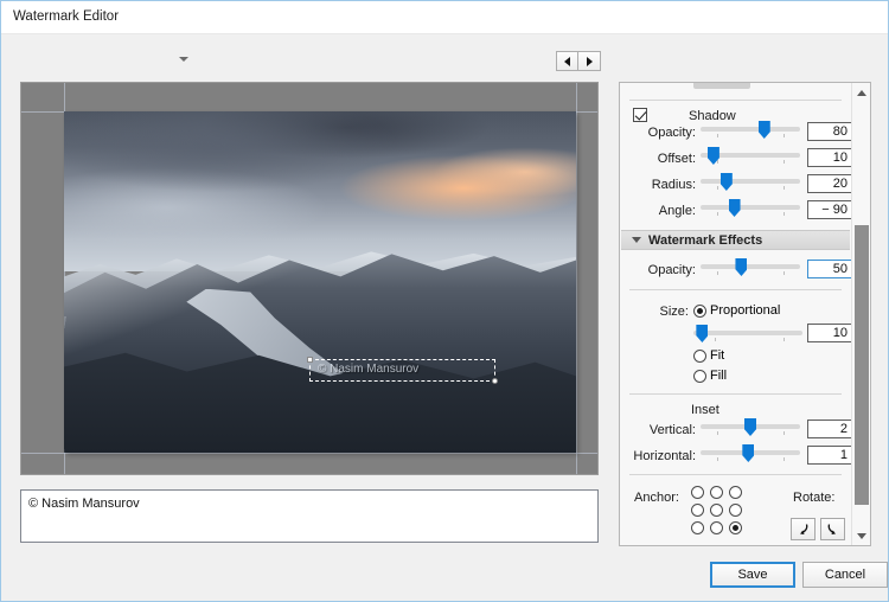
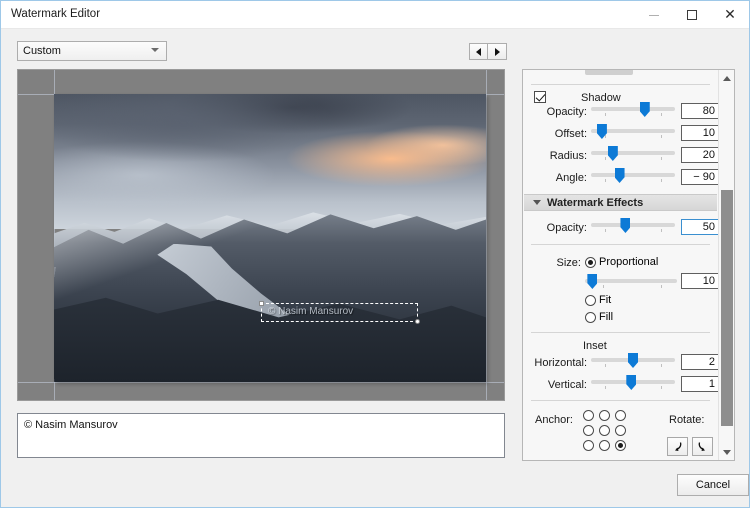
  Watermark Editor
+ ✕
+ Custom
  © Nasim Mansurov
  © Nasim Mansurov
  Shadow
  Opacity:
  80
  Offset:
  10
  Radius:
  20
  Angle:
  − 90
  Watermark Effects
  Opacity:
  50
  Size:
  Proportional
  10
  Fit
  Fill
  Inset
- Vertical:
+ Horizontal:
  2
- Horizontal:
+ Vertical:
  1
  Anchor:
  Rotate:
- Save
  Cancel
